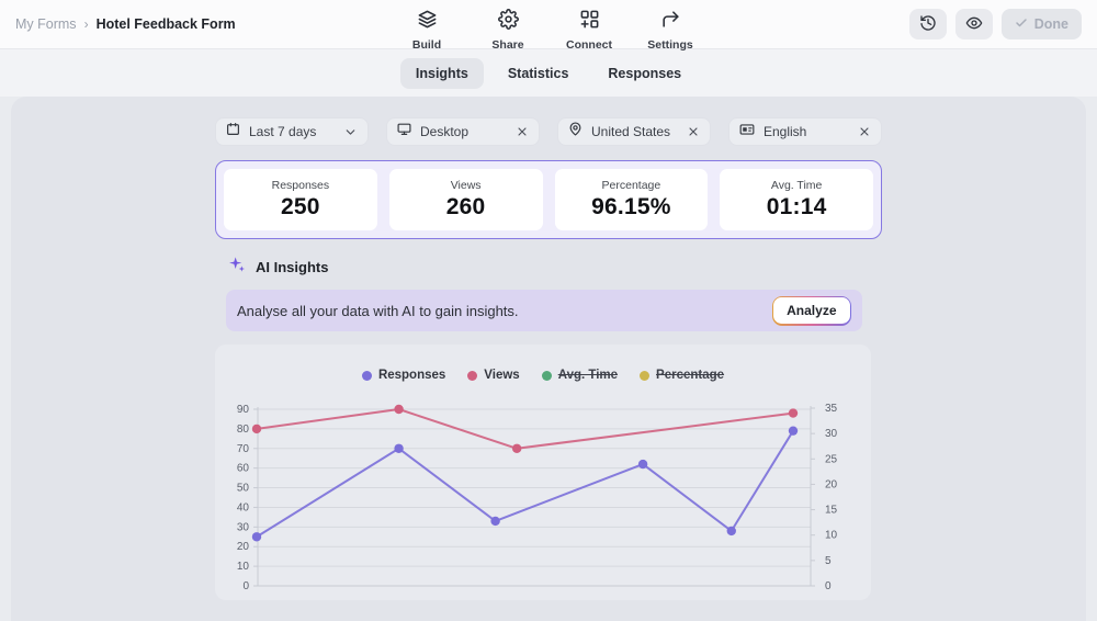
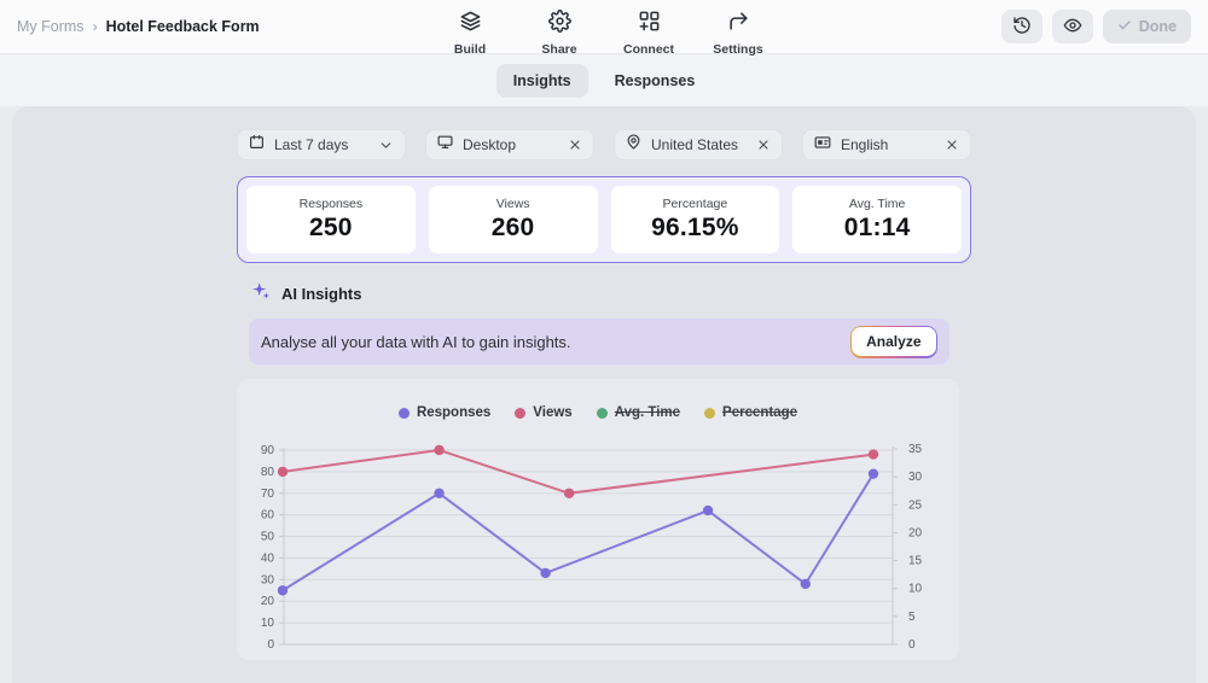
  My Forms
  ›
  Hotel Feedback Form
  Build
  Share
  Connect
  Settings
  Done
  Insights
- Statistics
  Responses
  Last 7 days
  Desktop
  United States
  English
  Responses
  250
  Views
  260
  Percentage
  96.15%
  Avg. Time
  01:14
  AI Insights
  Analyse all your data with AI to gain insights.
  Analyze
  Responses
  Views
  Avg. Time
  Percentage
  0
  10
  20
  30
  40
  50
  60
  70
  80
  90
  0
  5
  10
  15
  20
  25
  30
  35
